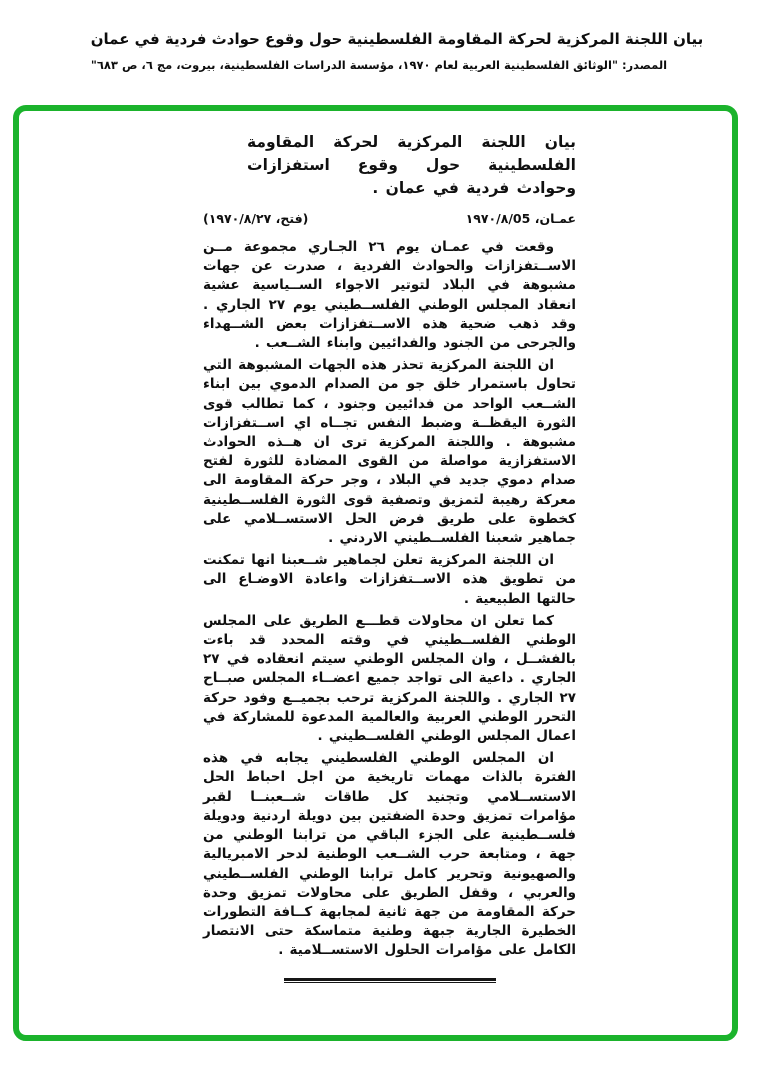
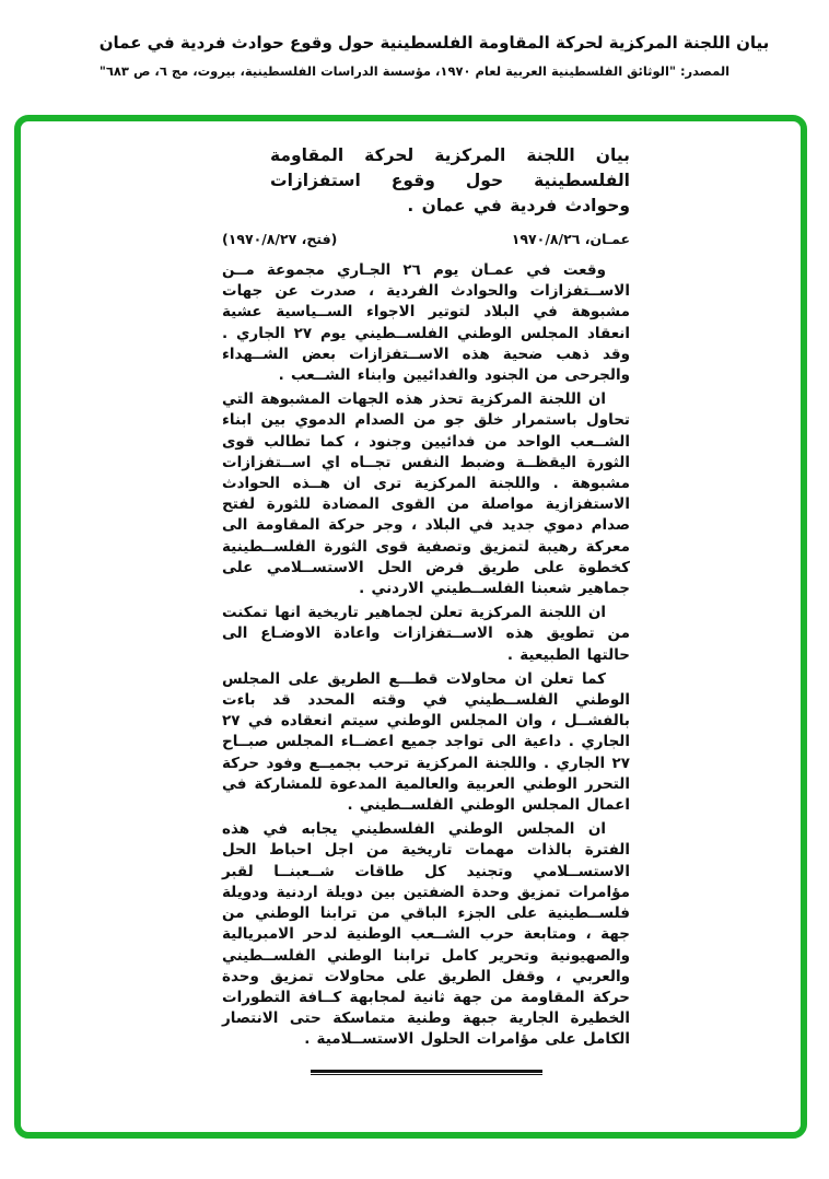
  بيان اللجنة المركزية لحركة المقاومة الفلسطينية حول وقوع حوادث فردية في عمان
  المصدر: "الوثائق الفلسطينية العربية لعام ١٩٧٠، مؤسسة الدراسات الفلسطينية، بيروت، مج ٦، ص ٦٨٣"
  بيان اللجنة المركزية لحركة المقاومة الفلسطينية حول وقوع استفزازات وحوادث فردية في عمان .
- عمـان، ١٩٧٠/٨/05
+ عمـان، ١٩٧٠/٨/٢٦
  (فتح، ١٩٧٠/٨/٢٧)
  وقعت في عمـان يوم ٢٦ الجـاري مجموعة مــن الاســتفزازات والحوادث الفردية ، صدرت عن جهات مشبوهة في البلاد لتوتير الاجواء الســياسية عشية انعقاد المجلس الوطني الفلســطيني يوم ٢٧ الجاري . وقد ذهب ضحية هذه الاســتفزازات بعض الشــهداء والجرحى من الجنود والفدائيين وابناء الشــعب .
  ان اللجنة المركزية تحذر هذه الجهات المشبوهة التي تحاول باستمرار خلق جو من الصدام الدموي بين ابناء الشــعب الواحد من فدائيين وجنود ، كما تطالب قوى الثورة اليقظــة وضبط النفس تجــاه اي اســتفزازات مشبوهة . واللجنة المركزية ترى ان هــذه الحوادث الاستفزازية مواصلة من القوى المضادة للثورة لفتح صدام دموي جديد في البلاد ، وجر حركة المقاومة الى معركة رهيبة لتمزيق وتصفية قوى الثورة الفلســطينية كخطوة على طريق فرض الحل الاستســلامي على جماهير شعبنا الفلســطيني الاردني .
- ان اللجنة المركزية تعلن لجماهير شــعبنا انها تمكنت من تطويق هذه الاســتفزازات واعادة الاوضـاع الى حالتها الطبيعية .
+ ان اللجنة المركزية تعلن لجماهير تاريخية انها تمكنت من تطويق هذه الاســتفزازات واعادة الاوضـاع الى حالتها الطبيعية .
  كما تعلن ان محاولات قطـــع الطريق على المجلس الوطني الفلســطيني في وقته المحدد قد باءت بالفشــل ، وان المجلس الوطني سيتم انعقاده في ٢٧ الجاري . داعية الى تواجد جميع اعضــاء المجلس صبــاح ٢٧ الجاري . واللجنة المركزية ترحب بجميــع وفود حركة التحرر الوطني العربية والعالمية المدعوة للمشاركة في اعمال المجلس الوطني الفلســطيني .
  ان المجلس الوطني الفلسطيني يجابه في هذه الفترة بالذات مهمات تاريخية من اجل احباط الحل الاستســلامي وتجنيد كل طاقات شــعبنــا لقبر مؤامرات تمزيق وحدة الضفتين بين دويلة اردنية ودويلة فلســطينية على الجزء الباقي من ترابنا الوطني من جهة ، ومتابعة حرب الشــعب الوطنية لدحر الامبريالية والصهيونية وتحرير كامل ترابنا الوطني الفلســطيني والعربي ، وقفل الطريق على محاولات تمزيق وحدة حركة المقاومة من جهة ثانية لمجابهة كــافة التطورات الخطيرة الجارية جبهة وطنية متماسكة حتى الانتصار الكامل على مؤامرات الحلول الاستســلامية .
